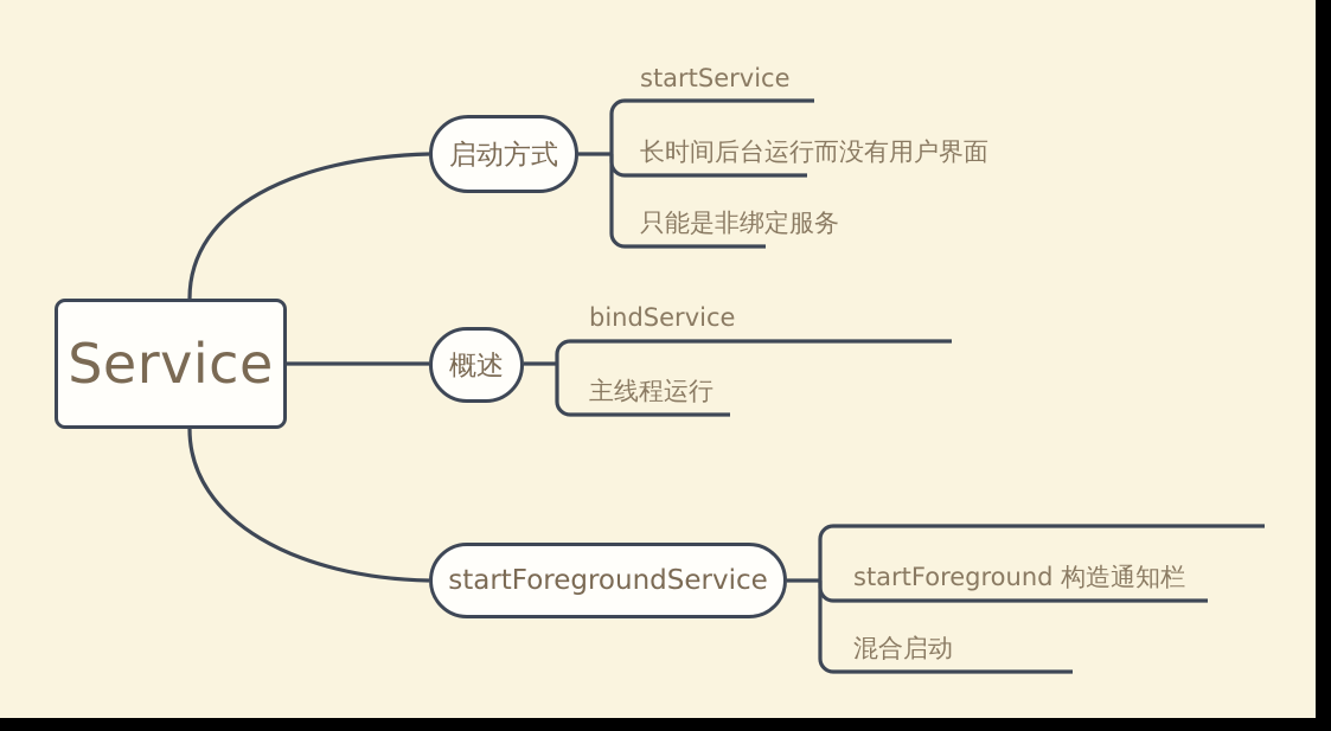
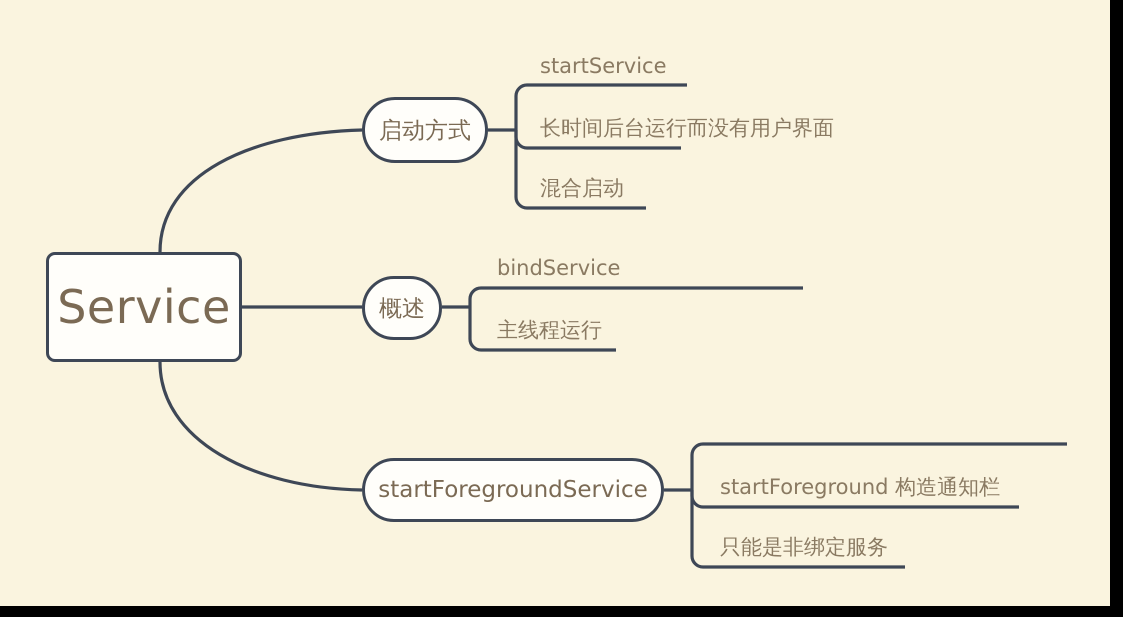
  Service
  启动方式
  概述
  startForegroundService
  startService
  长时间后台运行而没有用户界面
- 只能是非绑定服务
+ 混合启动
  bindService
  主线程运行
  startForeground 构造通知栏
- 混合启动
+ 只能是非绑定服务
